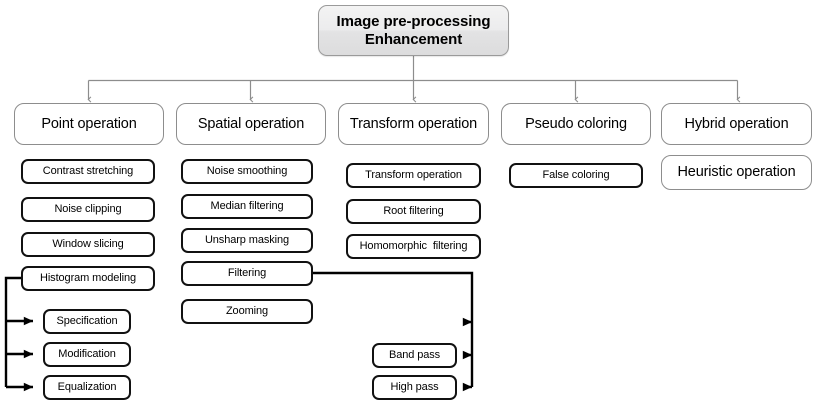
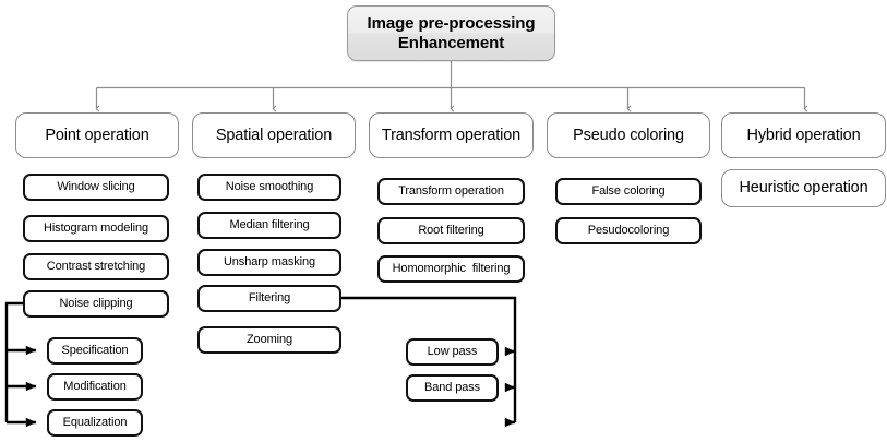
  Image pre-processing
  Enhancement
  Point operation
  Spatial operation
  Transform operation
  Pseudo coloring
  Hybrid operation
- Contrast stretching
+ Window slicing
- Noise clipping
+ Histogram modeling
- Window slicing
+ Contrast stretching
- Histogram modeling
+ Noise clipping
  Specification
  Modification
  Equalization
  Noise smoothing
  Median filtering
  Unsharp masking
  Filtering
  Zooming
  Transform operation
  Root filtering
  Homomorphic filtering
+ Low pass
  Band pass
- High pass
  False coloring
+ Pesudocoloring
  Heuristic operation
